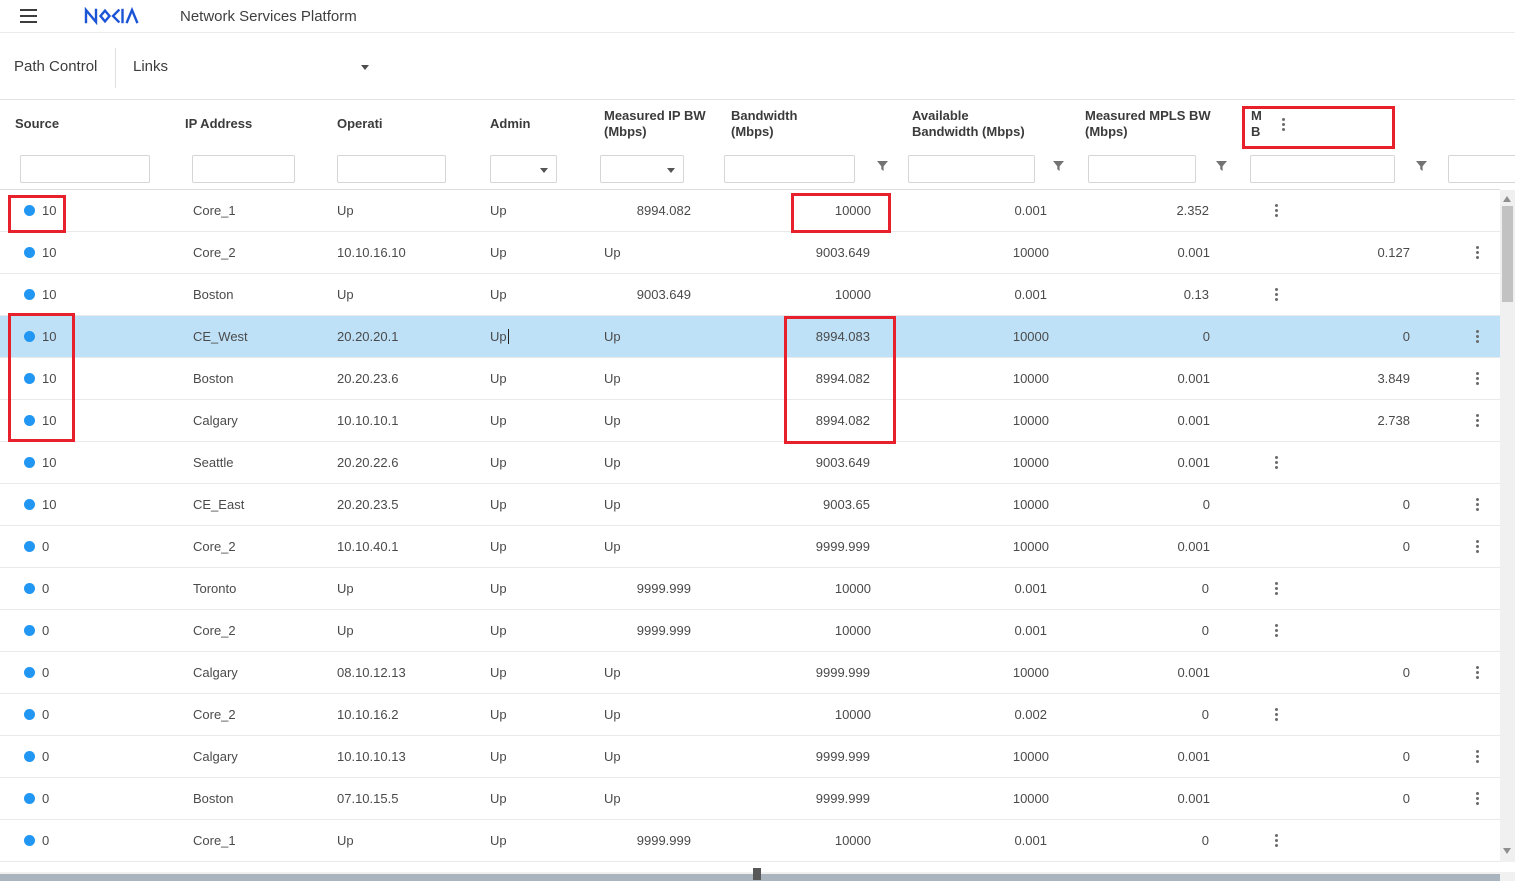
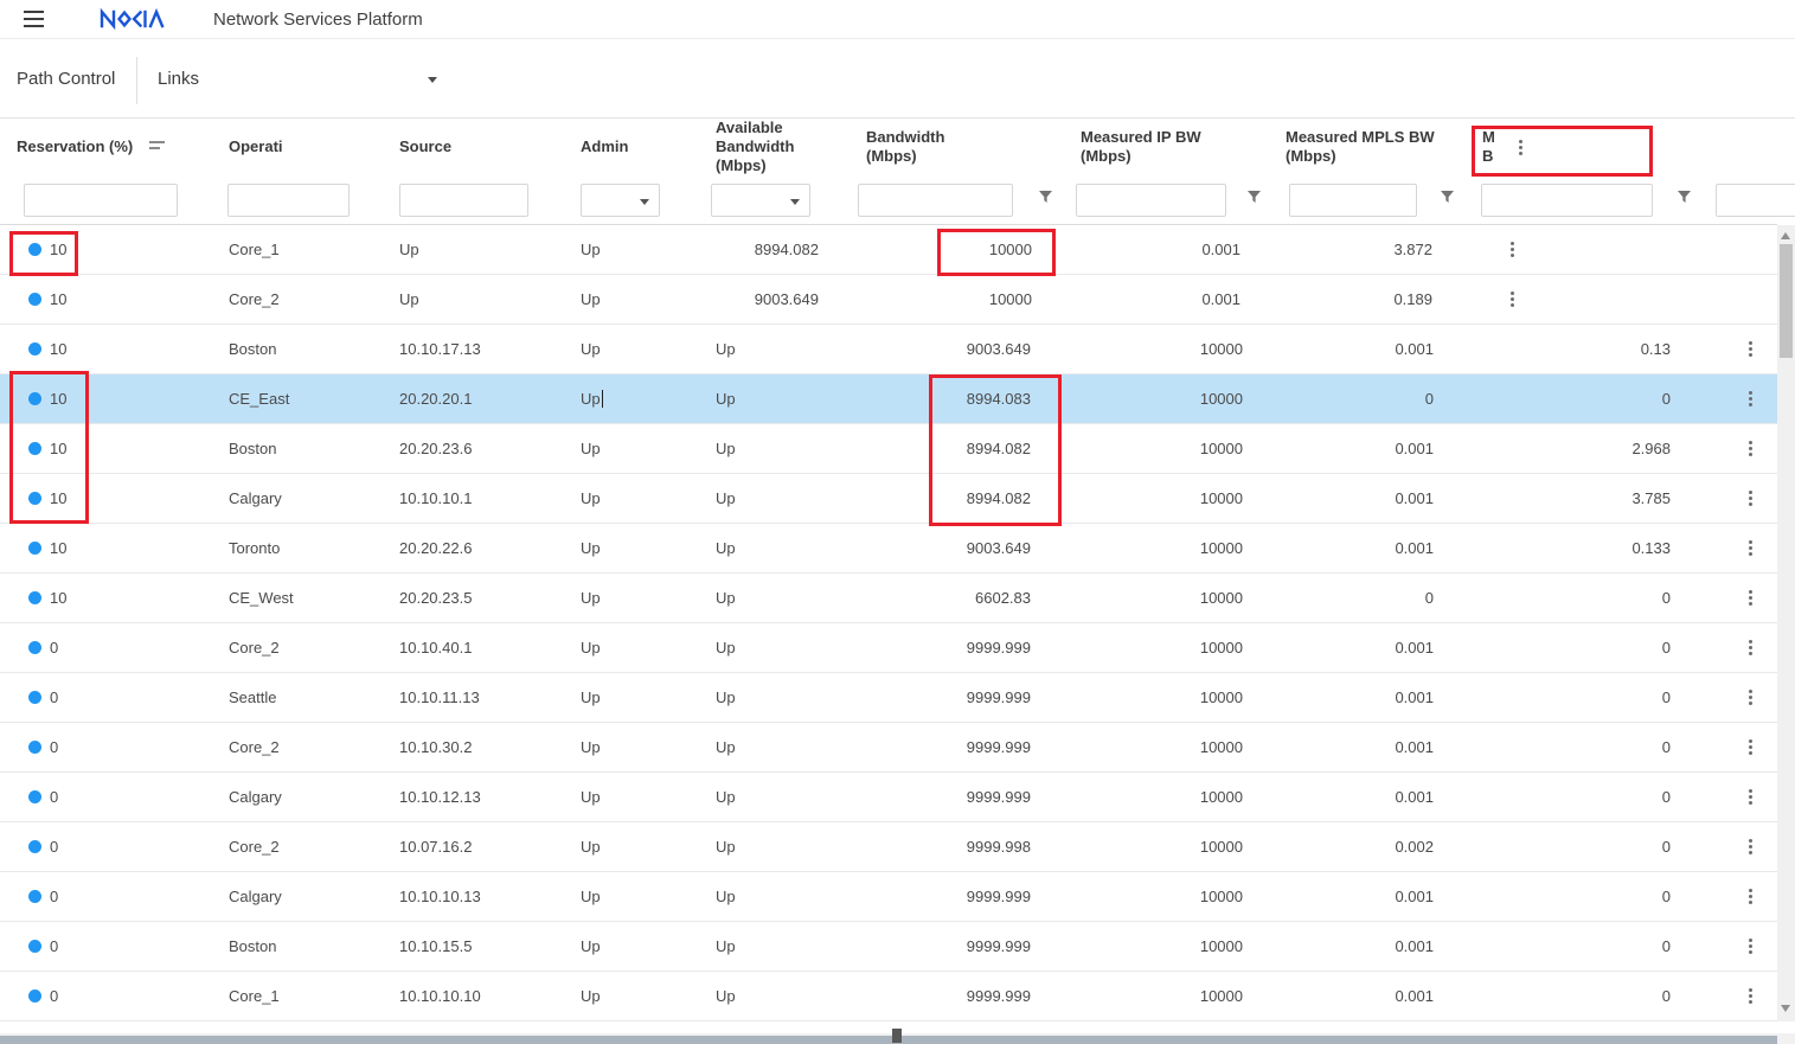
  Network Services Platform
  Path Control
  Links
+ Reservation (%)
- Source
+ Operati
- IP Address
- Operati
+ Source
  Admin
- Measured IP BW (Mbps)
+ Available Bandwidth (Mbps)
  Bandwidth (Mbps)
- Available Bandwidth (Mbps)
+ Measured IP BW (Mbps)
  Measured MPLS BW (Mbps)
  M
  B
  10
  Core_1
  Up
  Up
  8994.082
  10000
  0.001
- 2.352
+ 3.872
  10
  Core_2
- 10.10.16.10
  Up
  Up
  9003.649
  10000
  0.001
- 0.127
+ 0.189
  10
  Boston
+ 10.10.17.13
  Up
  Up
  9003.649
  10000
  0.001
  0.13
  10
- CE_West
+ CE_East
  20.20.20.1
  Up
  Up
  8994.083
  10000
  0
  0
  10
  Boston
  20.20.23.6
  Up
  Up
  8994.082
  10000
  0.001
- 3.849
+ 2.968
  10
  Calgary
  10.10.10.1
  Up
  Up
  8994.082
  10000
  0.001
- 2.738
+ 3.785
  10
- Seattle
+ Toronto
  20.20.22.6
  Up
  Up
  9003.649
  10000
  0.001
+ 0.133
  10
- CE_East
+ CE_West
  20.20.23.5
  Up
  Up
- 9003.65
+ 6602.83
  10000
  0
  0
  0
  Core_2
  10.10.40.1
  Up
  Up
  9999.999
  10000
  0.001
  0
  0
- Toronto
+ Seattle
+ 10.10.11.13
  Up
  Up
  9999.999
  10000
  0.001
  0
  0
  Core_2
+ 10.10.30.2
  Up
  Up
  9999.999
  10000
  0.001
  0
  0
  Calgary
- 08.10.12.13
+ 10.10.12.13
  Up
  Up
  9999.999
  10000
  0.001
  0
  0
  Core_2
- 10.10.16.2
+ 10.07.16.2
  Up
  Up
+ 9999.998
  10000
  0.002
  0
  0
  Calgary
  10.10.10.13
  Up
  Up
  9999.999
  10000
  0.001
  0
  0
  Boston
- 07.10.15.5
+ 10.10.15.5
  Up
  Up
  9999.999
  10000
  0.001
  0
  0
  Core_1
+ 10.10.10.10
  Up
  Up
  9999.999
  10000
  0.001
  0
